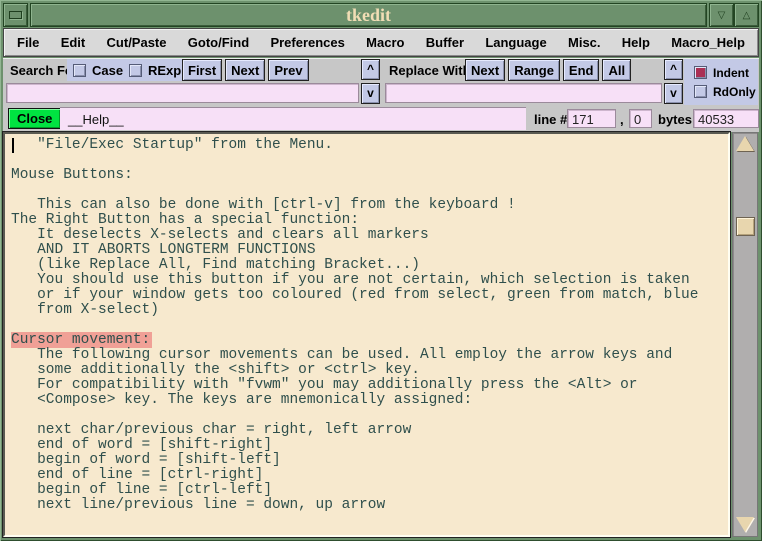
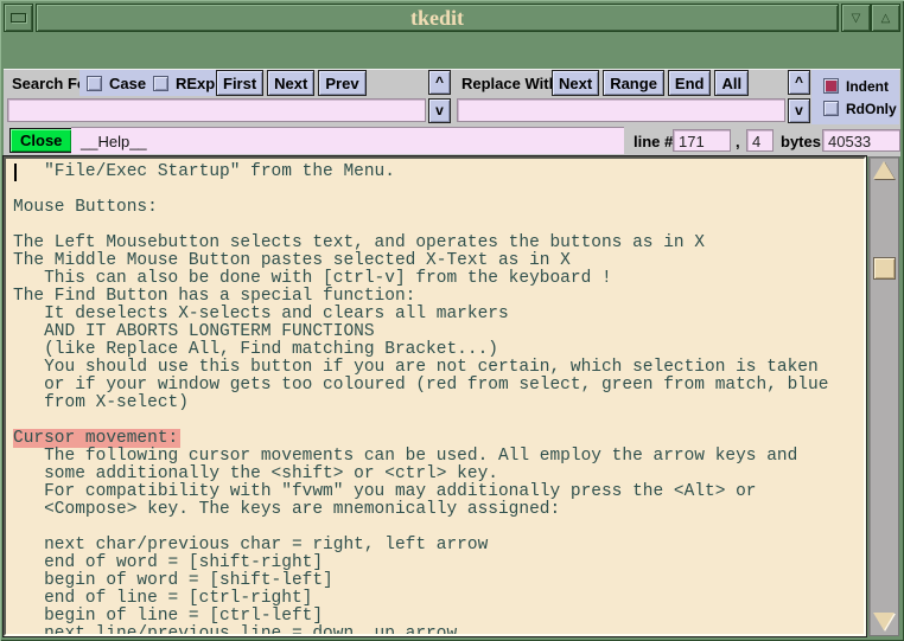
  tkedit
  ▽
  △
- File
- Edit
- Cut/Paste
- Goto/Find
- Preferences
- Macro
- Buffer
- Language
- Misc.
- Help
- Macro_Help
  Search F
  Case
  RExp
  First
  Next
  Prev
  ^
  v
  Replace Wit
  Next
  Range
  End
  All
  ^
  v
  Indent
  RdOnly
  Close
  __Help__
  line #
  171
  ,
- 0
+ 4
  bytes
  40533
  "File/Exec Startup" from the Menu.
  Mouse Buttons:
+ The Left Mousebutton selects text, and operates the buttons as in X
+ The Middle Mouse Button pastes selected X-Text as in X
  This can also be done with [ctrl-v] from the keyboard !
- The Right Button has a special function:
+ The Find Button has a special function:
  It deselects X-selects and clears all markers
  AND IT ABORTS LONGTERM FUNCTIONS
  (like Replace All, Find matching Bracket...)
  You should use this button if you are not certain, which selection is taken
  or if your window gets too coloured (red from select, green from match, blue
  from X-select)
  Cursor movement:
  The following cursor movements can be used. All employ the arrow keys and
  some additionally the <shift> or <ctrl> key.
  For compatibility with "fvwm" you may additionally press the <Alt> or
  <Compose> key. The keys are mnemonically assigned:
  next char/previous char = right, left arrow
  end of word = [shift-right]
  begin of word = [shift-left]
  end of line = [ctrl-right]
  begin of line = [ctrl-left]
  next line/previous line = down, up arrow
